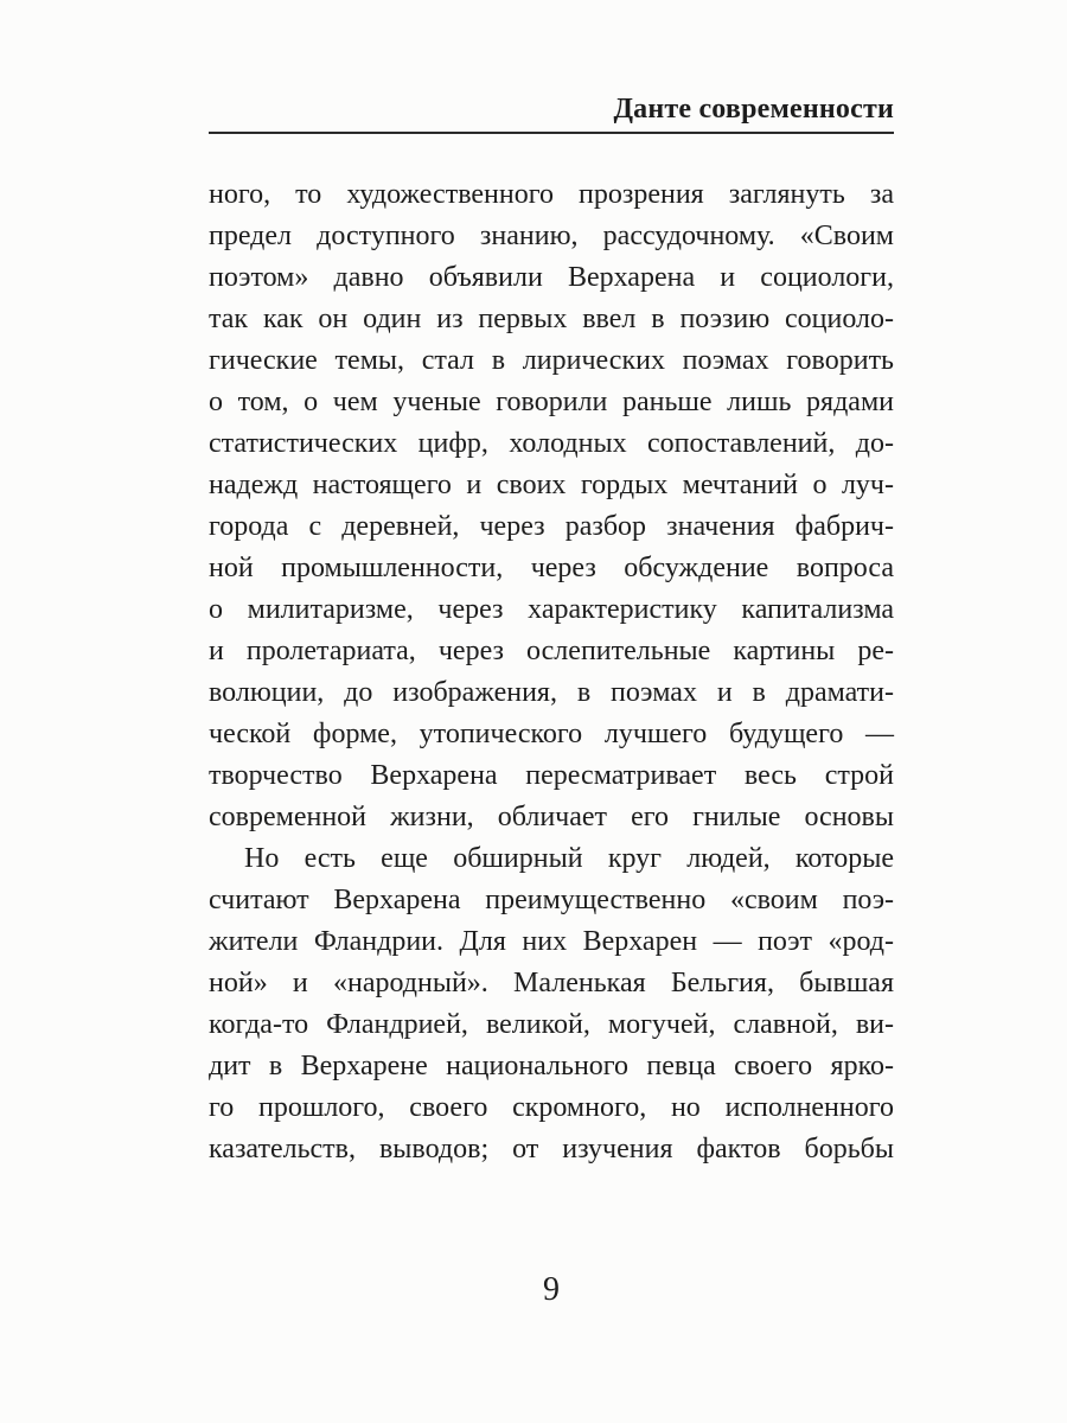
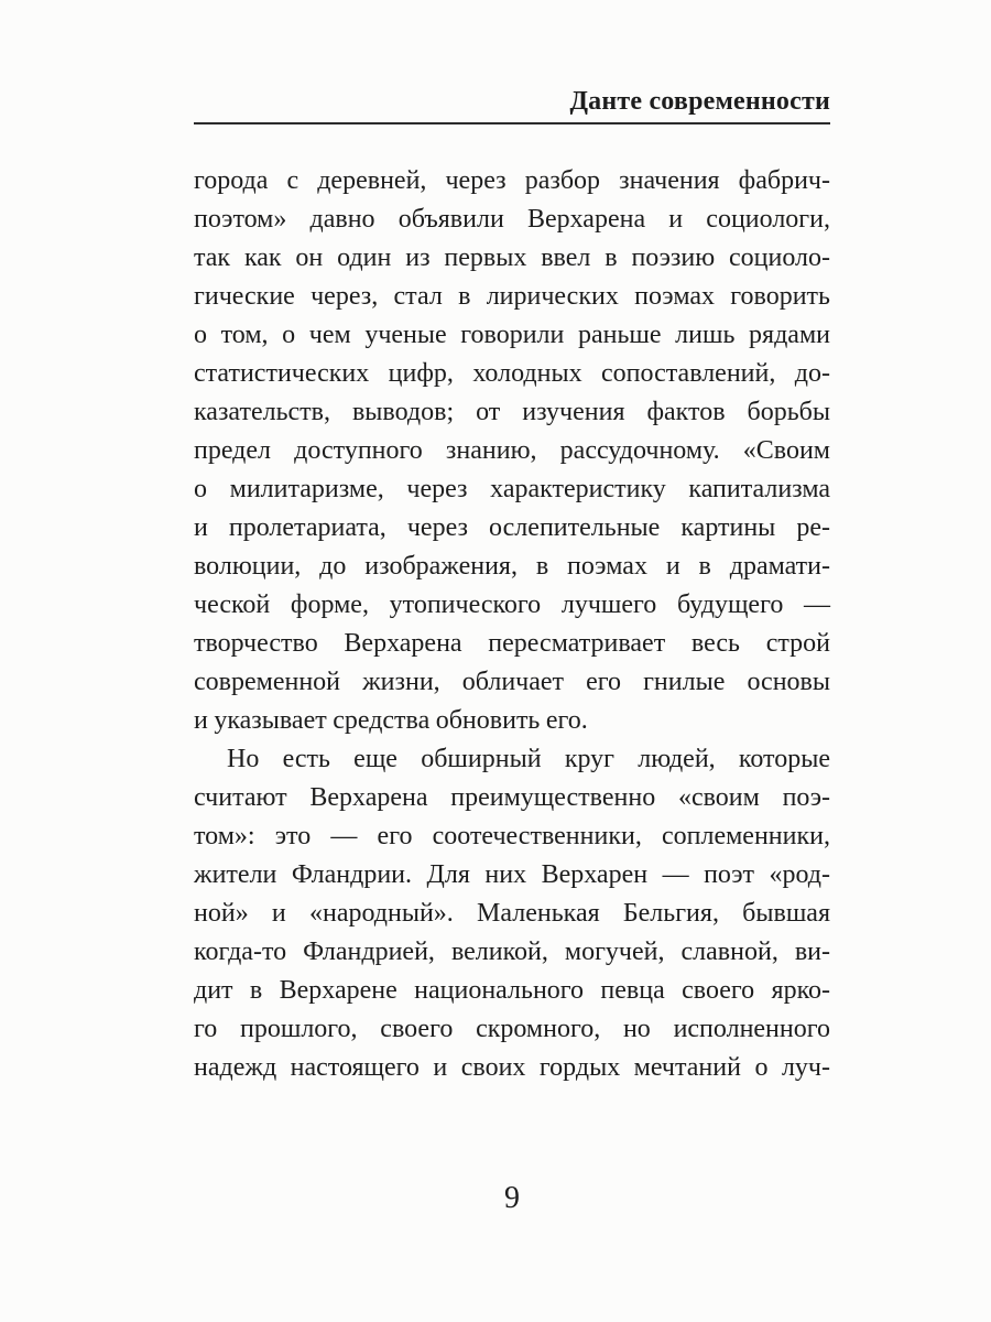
  Данте современности
- ного, то художественного прозрения заглянуть за
- предел доступного знанию, рассудочному. «Своим
+ города с деревней, через разбор значения фабрич-
  поэтом» давно объявили Верхарена и социологи,
  так как он один из первых ввел в поэзию социоло-
- гические темы, стал в лирических поэмах говорить
+ гические через, стал в лирических поэмах говорить
  о том, о чем ученые говорили раньше лишь рядами
  статистических цифр, холодных сопоставлений, до-
- надежд настоящего и своих гордых мечтаний о луч-
+ казательств, выводов; от изучения фактов борьбы
- города с деревней, через разбор значения фабрич-
+ предел доступного знанию, рассудочному. «Своим
- ной промышленности, через обсуждение вопроса
  о милитаризме, через характеристику капитализма
  и пролетариата, через ослепительные картины ре-
  волюции, до изображения, в поэмах и в драмати-
  ческой форме, утопического лучшего будущего —
  творчество Верхарена пересматривает весь строй
  современной жизни, обличает его гнилые основы
+ и указывает средства обновить его.
  Но есть еще обширный круг людей, которые
  считают Верхарена преимущественно «своим поэ-
+ том»: это — его соотечественники, соплеменники,
  жители Фландрии. Для них Верхарен — поэт «род-
  ной» и «народный». Маленькая Бельгия, бывшая
  когда-то Фландрией, великой, могучей, славной, ви-
  дит в Верхарене национального певца своего ярко-
  го прошлого, своего скромного, но исполненного
- казательств, выводов; от изучения фактов борьбы
+ надежд настоящего и своих гордых мечтаний о луч-
  9
